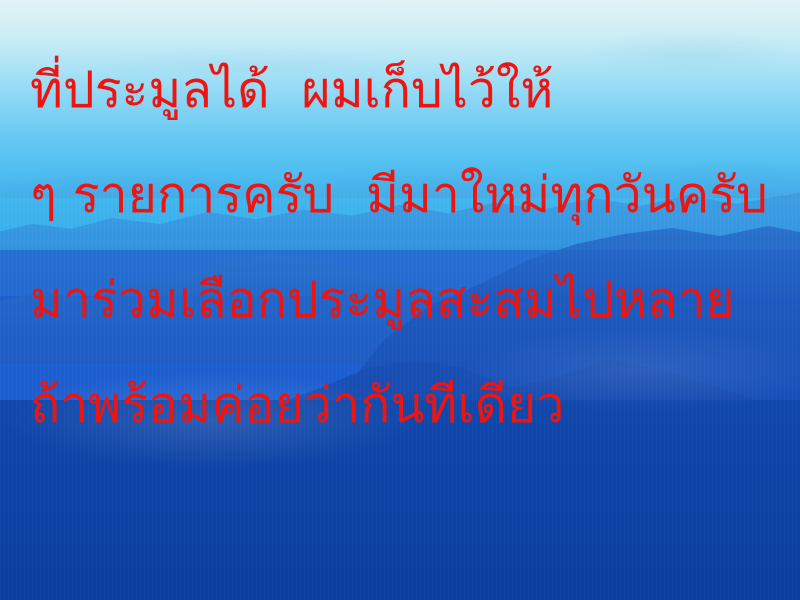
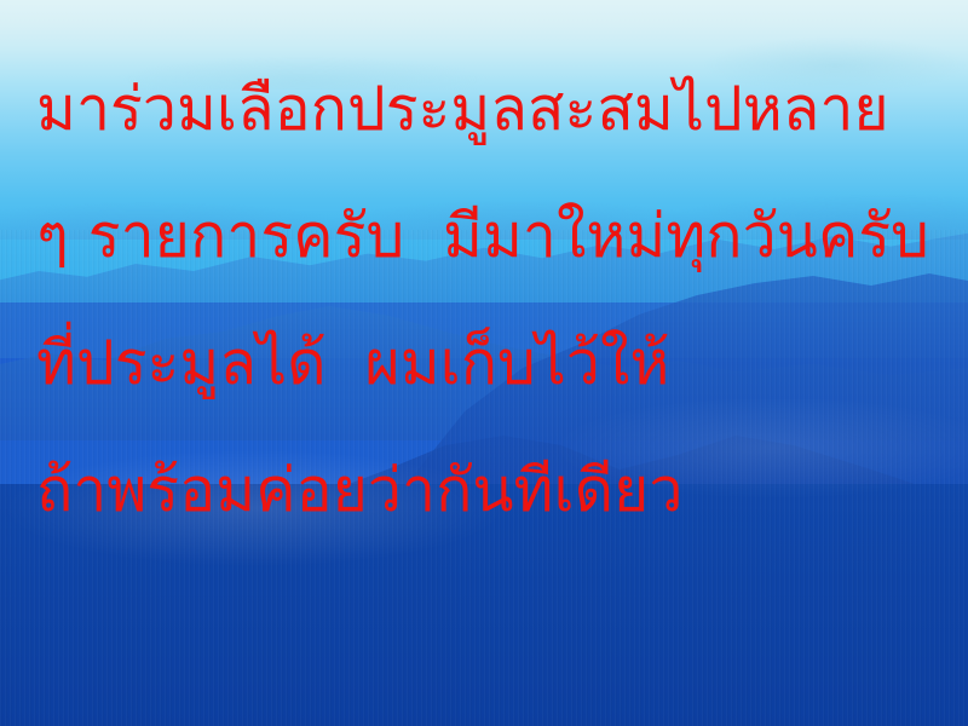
- ที่ประมูลได้ ผมเก็บไว้ให้
+ มาร่วมเลือกประมูลสะสมไปหลาย
  ๆ รายการครับ มีมาใหม่ทุกวันครับ
- มาร่วมเลือกประมูลสะสมไปหลาย
+ ที่ประมูลได้ ผมเก็บไว้ให้
  ถ้าพร้อมค่อยว่ากันทีเดียว
